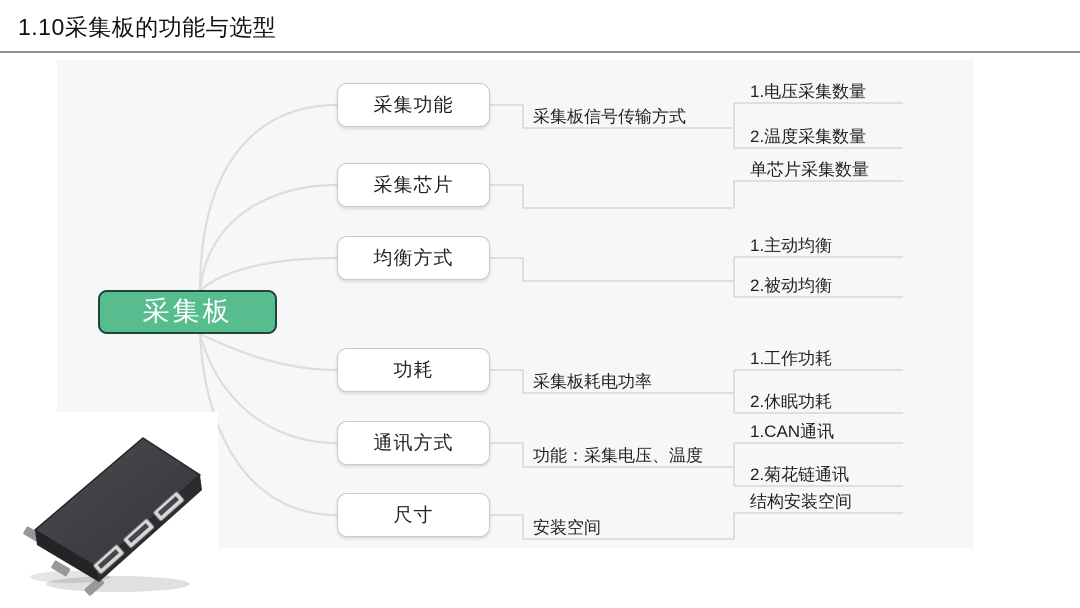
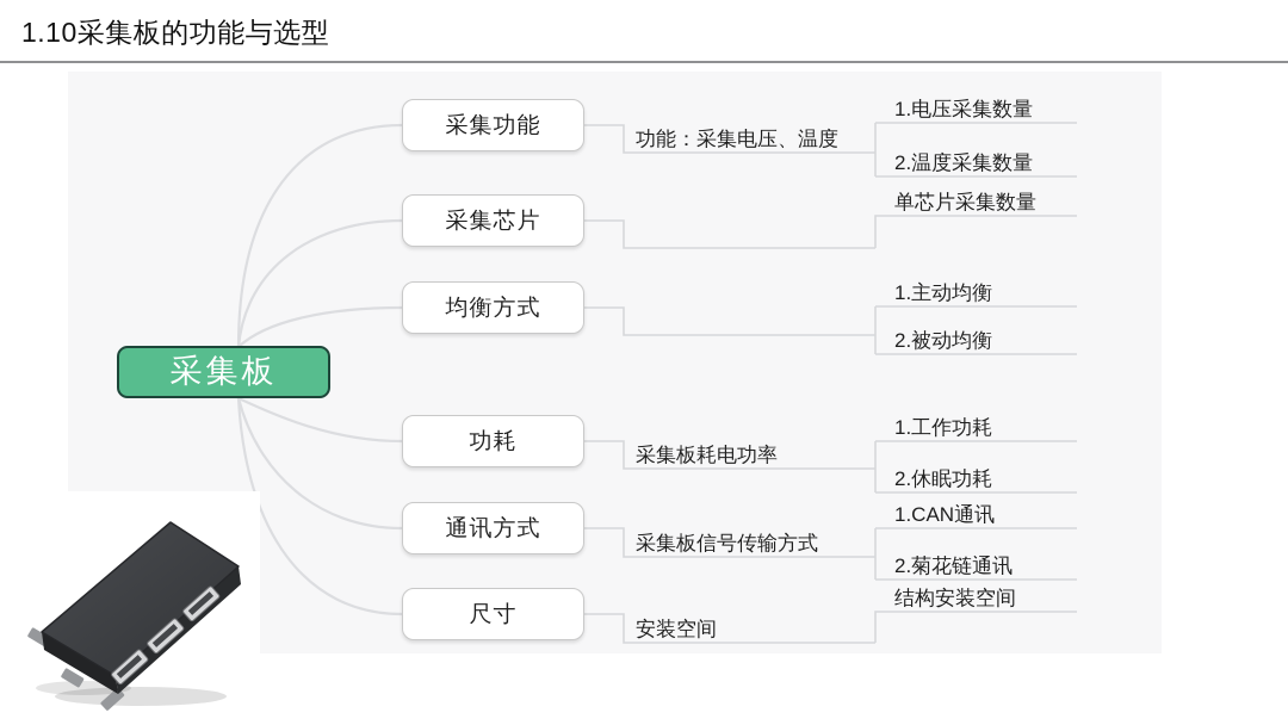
  1.10采集板的功能与选型
  采集板
  采集功能
  采集芯片
  均衡方式
  功耗
  通讯方式
  尺寸
- 采集板信号传输方式
+ 功能：采集电压、温度
  采集板耗电功率
- 功能：采集电压、温度
+ 采集板信号传输方式
  安装空间
  1.电压采集数量
  2.温度采集数量
  单芯片采集数量
  1.主动均衡
  2.被动均衡
  1.工作功耗
  2.休眠功耗
  1.CAN通讯
  2.菊花链通讯
  结构安装空间
